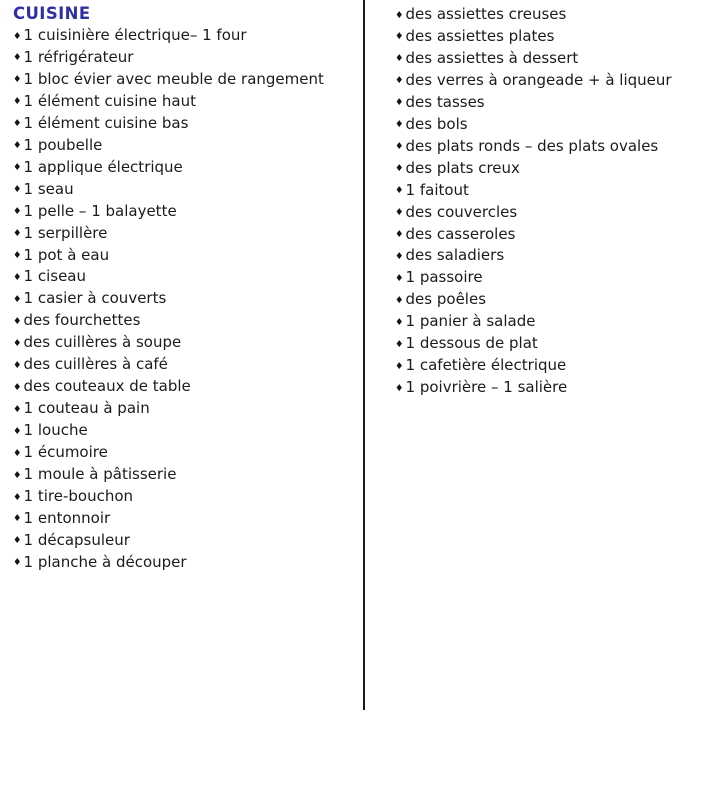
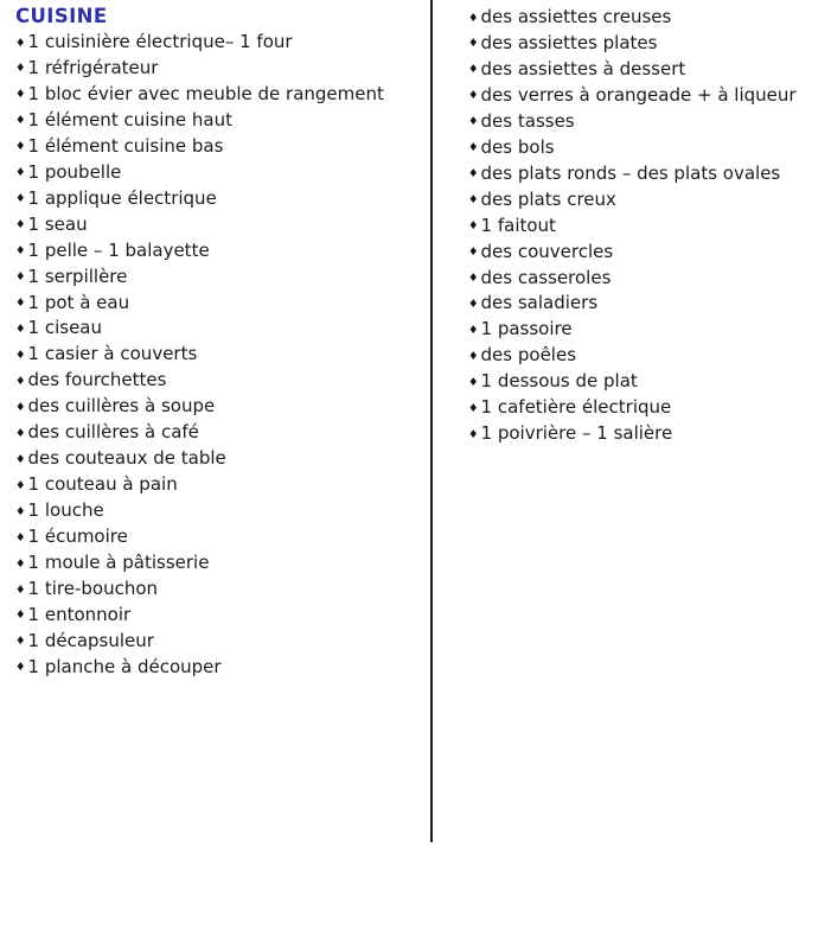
  CUISINE
  ♦ 1 cuisinière électrique– 1 four
  ♦ 1 réfrigérateur
  ♦ 1 bloc évier avec meuble de rangement
  ♦ 1 élément cuisine haut
  ♦ 1 élément cuisine bas
  ♦ 1 poubelle
  ♦ 1 applique électrique
  ♦ 1 seau
  ♦ 1 pelle – 1 balayette
  ♦ 1 serpillère
  ♦ 1 pot à eau
  ♦ 1 ciseau
  ♦ 1 casier à couverts
  ♦ des fourchettes
  ♦ des cuillères à soupe
  ♦ des cuillères à café
  ♦ des couteaux de table
  ♦ 1 couteau à pain
  ♦ 1 louche
  ♦ 1 écumoire
  ♦ 1 moule à pâtisserie
  ♦ 1 tire-bouchon
  ♦ 1 entonnoir
  ♦ 1 décapsuleur
  ♦ 1 planche à découper
  ♦ des assiettes creuses
  ♦ des assiettes plates
  ♦ des assiettes à dessert
  ♦ des verres à orangeade + à liqueur
  ♦ des tasses
  ♦ des bols
  ♦ des plats ronds – des plats ovales
  ♦ des plats creux
  ♦ 1 faitout
  ♦ des couvercles
  ♦ des casseroles
  ♦ des saladiers
  ♦ 1 passoire
  ♦ des poêles
- ♦ 1 panier à salade
  ♦ 1 dessous de plat
  ♦ 1 cafetière électrique
  ♦ 1 poivrière – 1 salière
